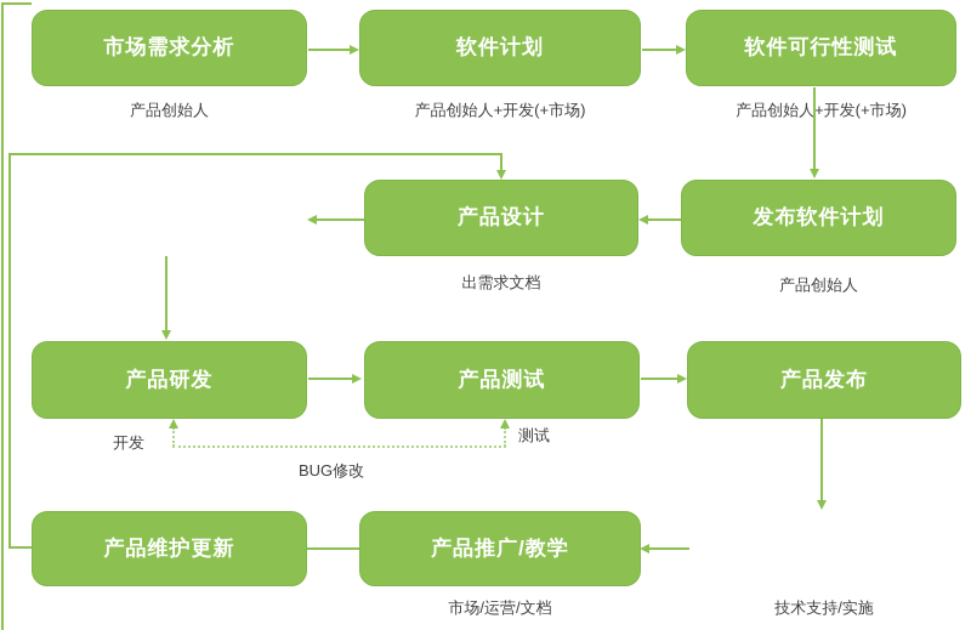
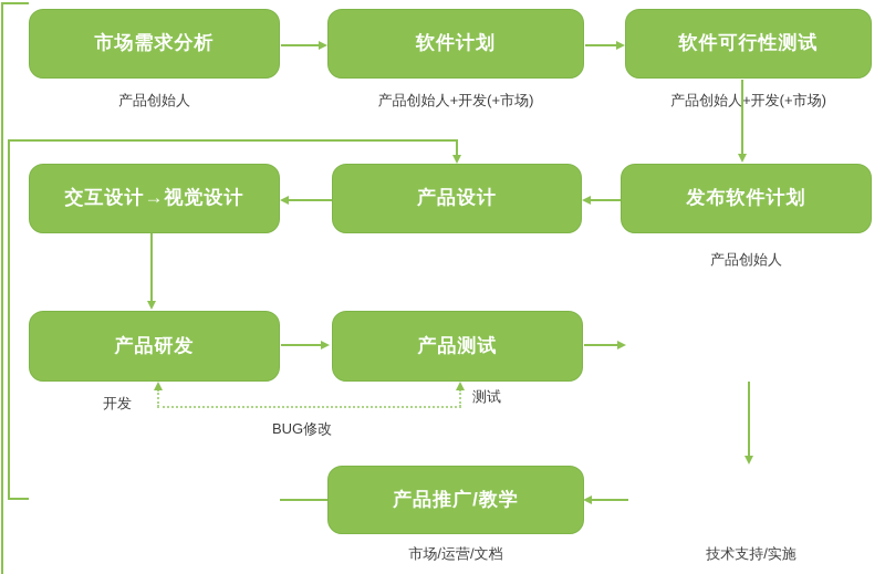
  市场需求分析
  软件计划
  软件可行性测试
  产品创始人
  产品创始人+开发(+市场)
  产品创始人+开发(+市场)
+ 交互设计→视觉设计
  产品设计
  发布软件计划
- 出需求文档
  产品创始人
  产品研发
  产品测试
- 产品发布
  开发
  测试
  BUG修改
- 产品维护更新
  产品推广/教学
  市场/运营/文档
  技术支持/实施
